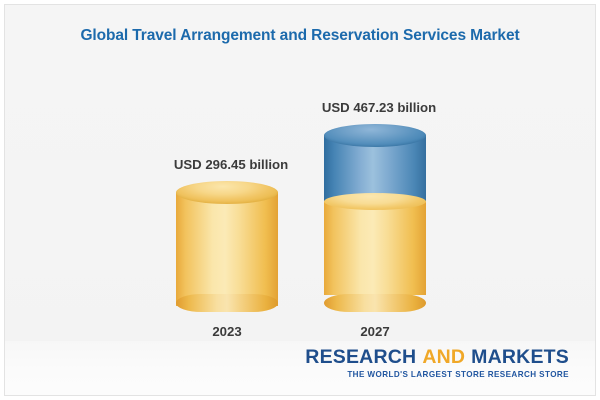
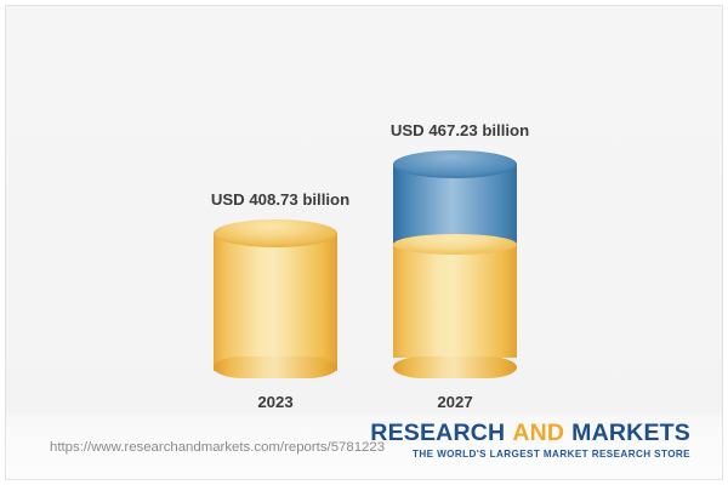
- Global Travel Arrangement and Reservation Services Market
- USD 296.45 billion
+ USD 408.73 billion
  2023
  USD 467.23 billion
  2027
+ https://www.researchandmarkets.com/reports/5781223
  RESEARCH AND MARKETS
- THE WORLD'S LARGEST STORE RESEARCH STORE
+ THE WORLD'S LARGEST MARKET RESEARCH STORE
